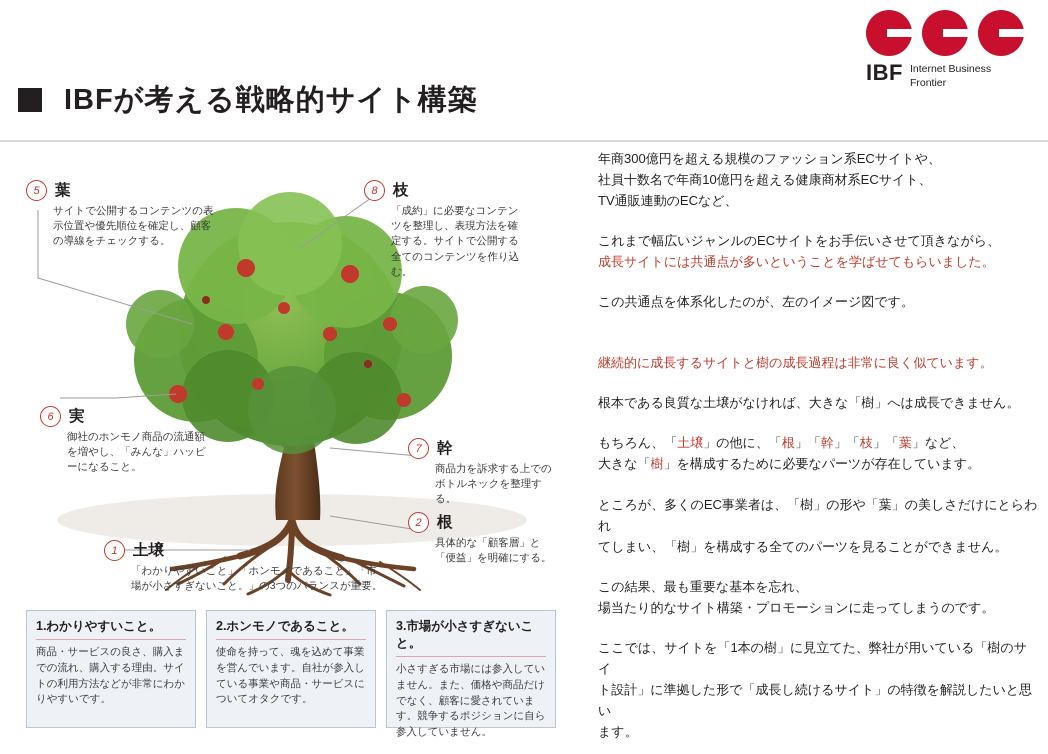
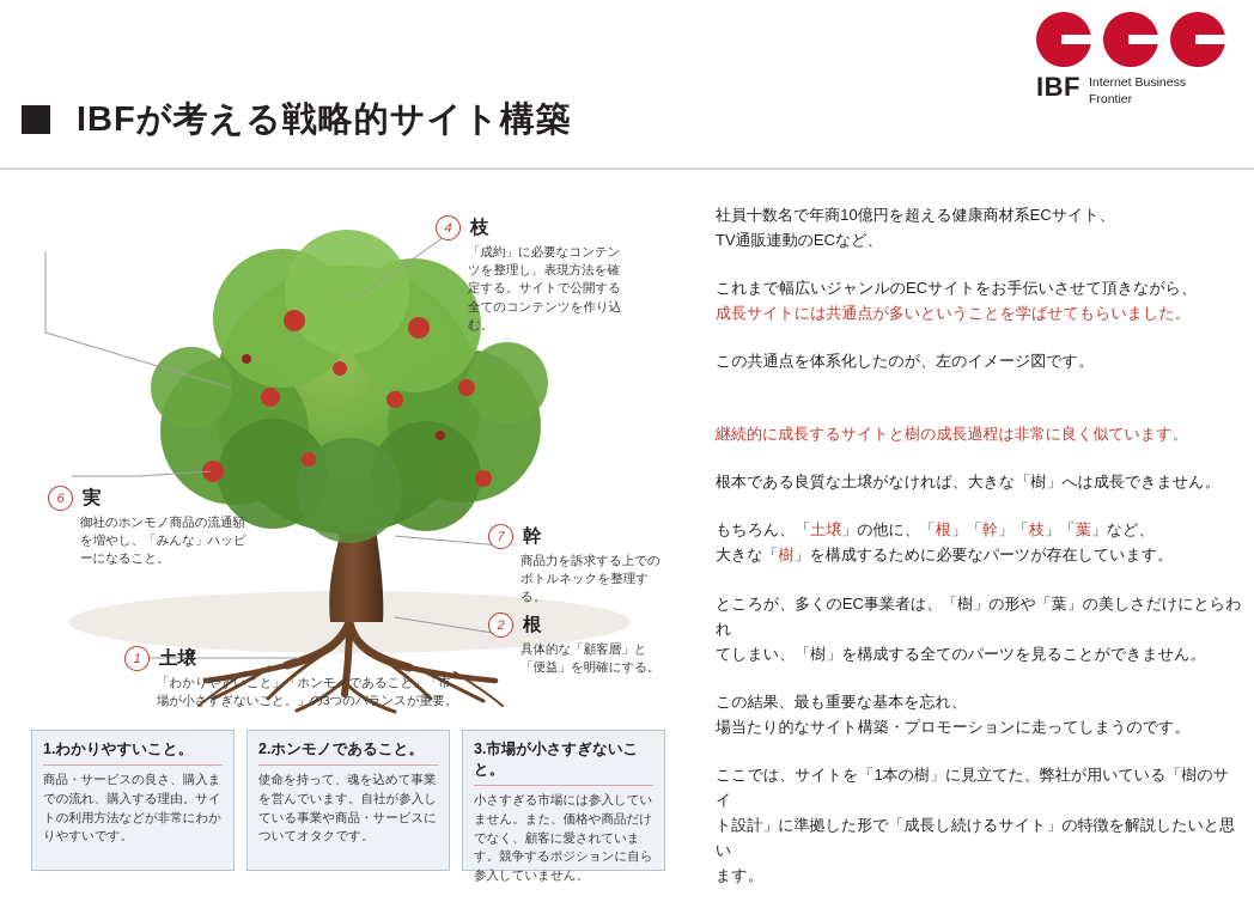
  IBF
  Internet Business
  Frontier
  IBFが考える戦略的サイト構築
- 5
- 葉
- サイトで公開するコンテンツの表示位置や優先順位を確定し、顧客の導線をチェックする。
- 8
+ 4
  枝
  「成約」に必要なコンテンツを整理し、表現方法を確定する。サイトで公開する全てのコンテンツを作り込む。
  6
  実
  御社のホンモノ商品の流通額を増やし、「みんな」ハッピーになること。
  7
  幹
  商品力を訴求する上でのボトルネックを整理する。
  2
  根
  具体的な「顧客層」と「便益」を明確にする。
  1
  土壌
  「わかりやすいこと」「ホンモノであること」「市場が小さすぎないこと。」の3つのバランスが重要。
  1.わかりやすいこと。
  商品・サービスの良さ、購入までの流れ、購入する理由。サイトの利用方法などが非常にわかりやすいです。
  2.ホンモノであること。
  使命を持って、魂を込めて事業を営んでいます。自社が参入している事業や商品・サービスについてオタクです。
  3.市場が小さすぎないこと。
  小さすぎる市場には参入していません。また、価格や商品だけでなく、顧客に愛されています。競争するポジションに自ら参入していません。
- 年商300億円を超える規模のファッション系ECサイトや、
  社員十数名で年商10億円を超える健康商材系ECサイト、
  TV通販連動のECなど、
  これまで幅広いジャンルのECサイトをお手伝いさせて頂きながら、
  成長サイトには共通点が多いということを学ばせてもらいました。
  この共通点を体系化したのが、左のイメージ図です。
  継続的に成長するサイトと樹の成長過程は非常に良く似ています。
  根本である良質な土壌がなければ、大きな「樹」へは成長できません。
  もちろん、「土壌」の他に、「根」「幹」「枝」「葉」など、
  大きな「樹」を構成するために必要なパーツが存在しています。
  ところが、多くのEC事業者は、「樹」の形や「葉」の美しさだけにとらわれ
  てしまい、「樹」を構成する全てのパーツを見ることができません。
  この結果、最も重要な基本を忘れ、
  場当たり的なサイト構築・プロモーションに走ってしまうのです。
  ここでは、サイトを「1本の樹」に見立てた、弊社が用いている「樹のサイ
  ト設計」に準拠した形で「成長し続けるサイト」の特徴を解説したいと思い
  ます。
